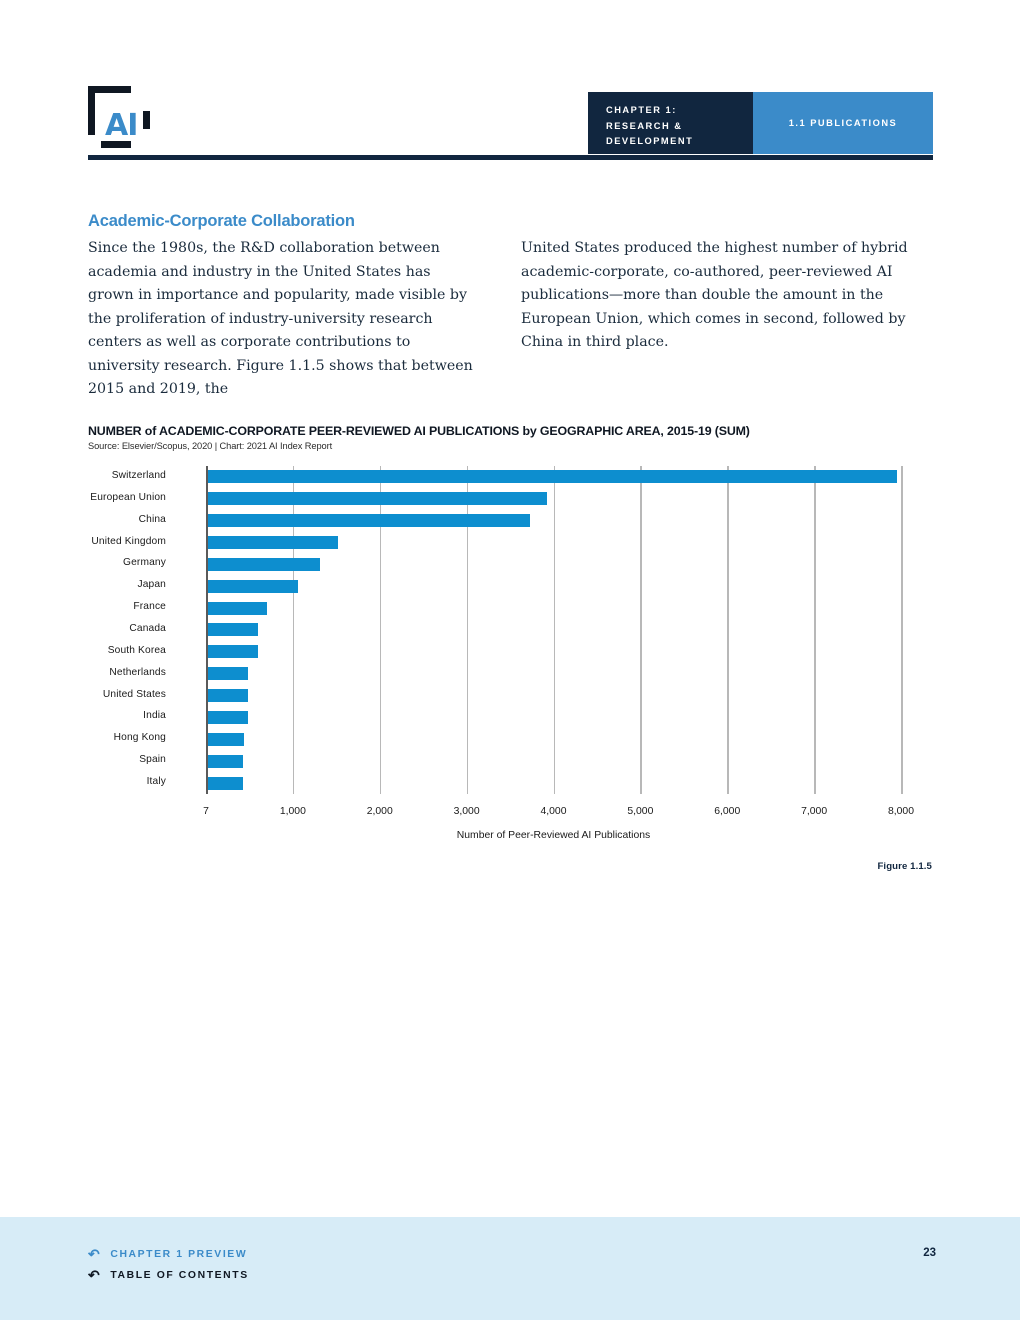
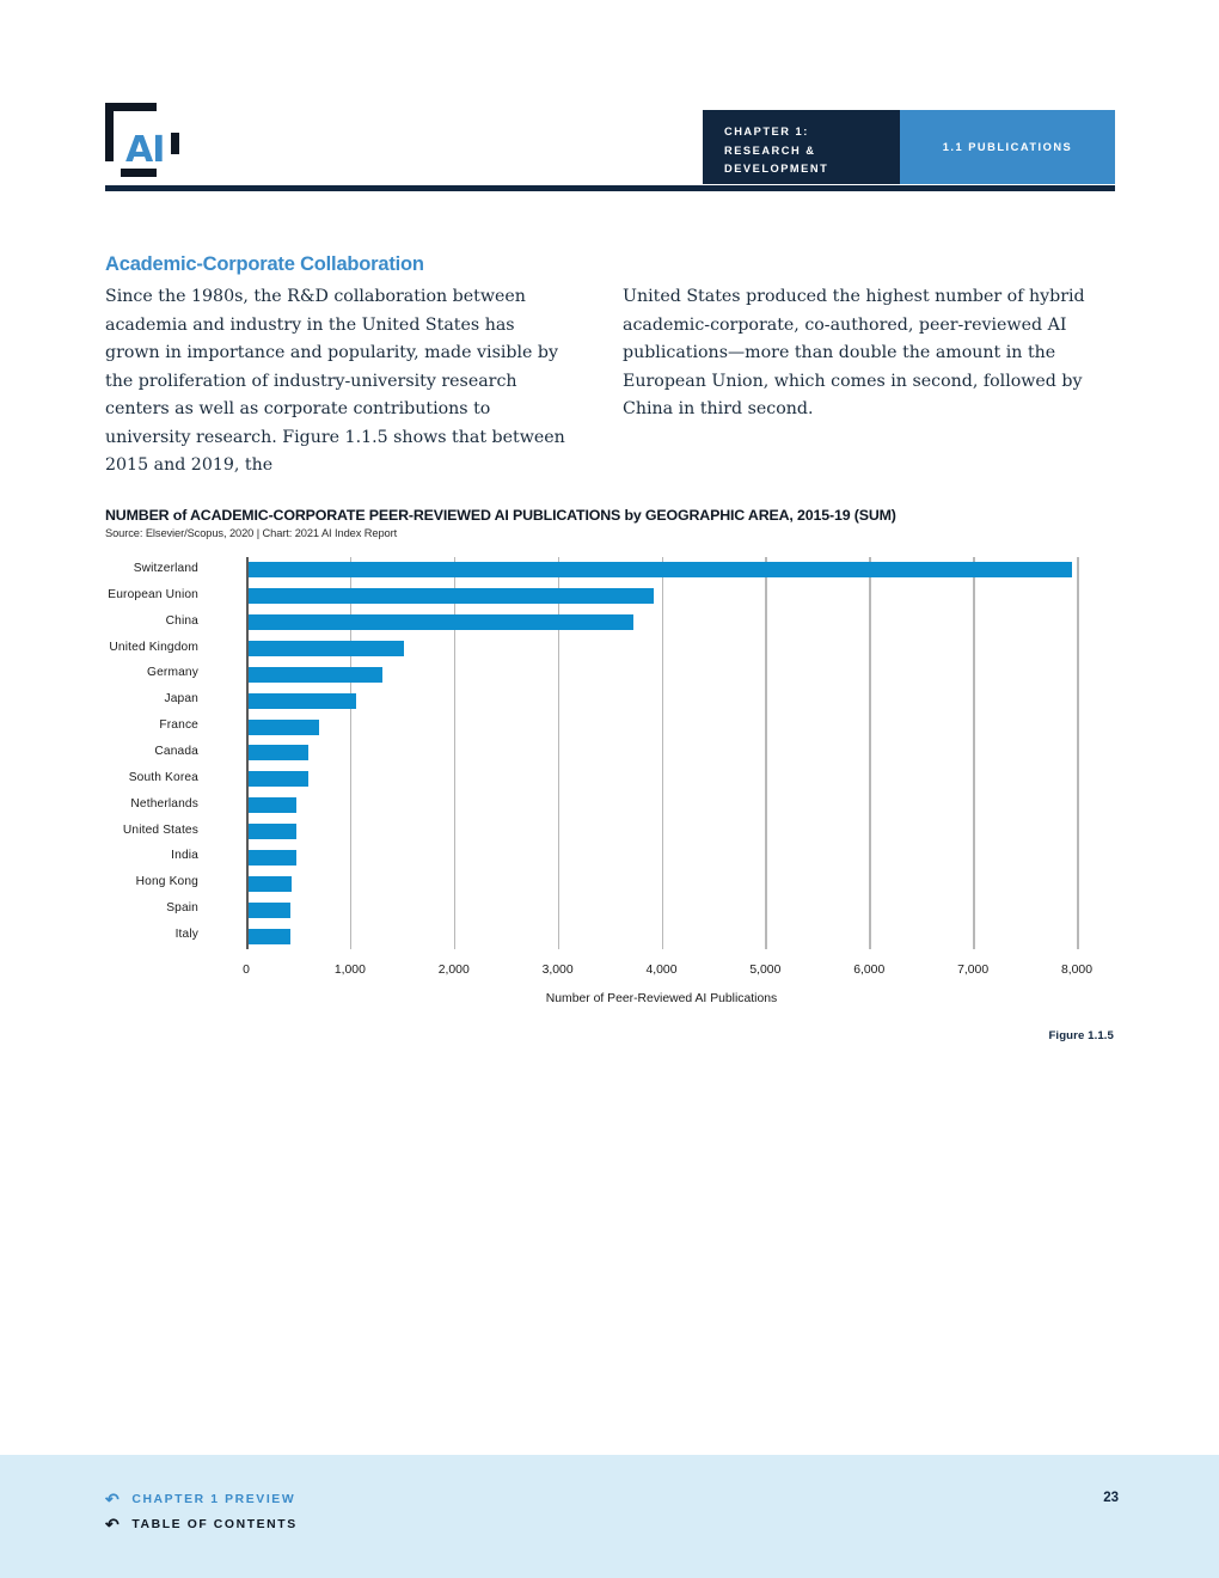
  AI
  CHAPTER 1:
  RESEARCH &
  DEVELOPMENT
  1.1 PUBLICATIONS
  Academic-Corporate Collaboration
  Since the 1980s, the R&D collaboration between academia and industry in the United States has grown in importance and popularity, made visible by the proliferation of industry-university research centers as well as corporate contributions to university research. Figure 1.1.5 shows that between 2015 and 2019, the
- United States produced the highest number of hybrid academic-corporate, co-authored, peer-reviewed AI publications—more than double the amount in the European Union, which comes in second, followed by China in third place.
+ United States produced the highest number of hybrid academic-corporate, co-authored, peer-reviewed AI publications—more than double the amount in the European Union, which comes in second, followed by China in third second.
  NUMBER of ACADEMIC-CORPORATE PEER-REVIEWED AI PUBLICATIONS by GEOGRAPHIC AREA, 2015-19 (SUM)
  Source: Elsevier/Scopus, 2020 | Chart: 2021 AI Index Report
  Switzerland
  European Union
  China
  United Kingdom
  Germany
  Japan
  France
  Canada
  South Korea
  Netherlands
  United States
  India
  Hong Kong
  Spain
  Italy
- 7
+ 0
  1,000
  2,000
  3,000
  4,000
  5,000
  6,000
  7,000
  8,000
  Number of Peer-Reviewed AI Publications
  Figure 1.1.5
  ↶
  CHAPTER 1 PREVIEW
  ↶
  TABLE OF CONTENTS
  23
